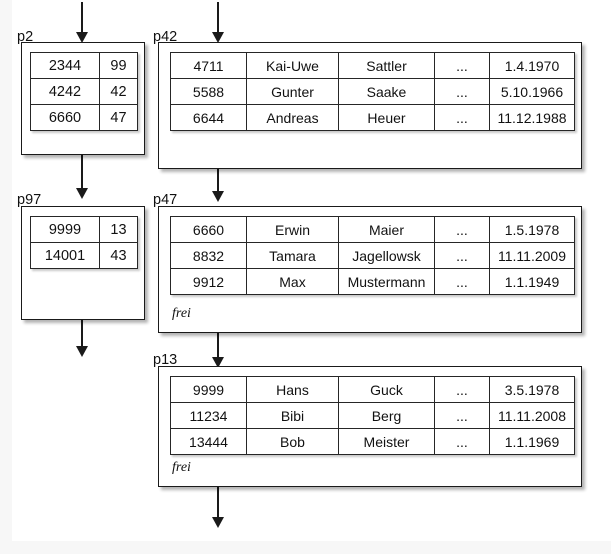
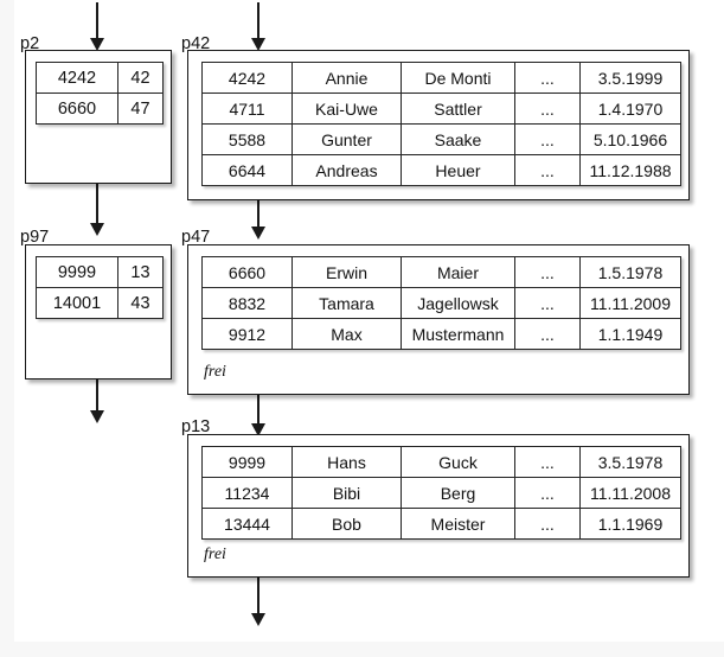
  p2
- 2344	99
  4242	42
  6660	47
  p97
  9999	13
  14001	43
  p42
+ 4242	Annie	De Monti	...	3.5.1999
  4711	Kai-Uwe	Sattler	...	1.4.1970
  5588	Gunter	Saake	...	5.10.1966
  6644	Andreas	Heuer	...	11.12.1988
  p47
  6660	Erwin	Maier	...	1.5.1978
  8832	Tamara	Jagellowsk	...	11.11.2009
  9912	Max	Mustermann	...	1.1.1949
  frei
  p13
  9999	Hans	Guck	...	3.5.1978
  11234	Bibi	Berg	...	11.11.2008
  13444	Bob	Meister	...	1.1.1969
  frei
